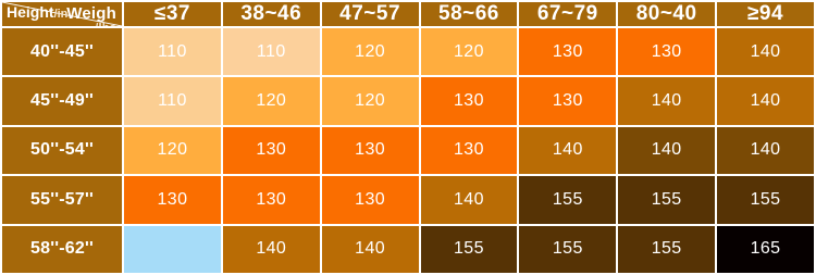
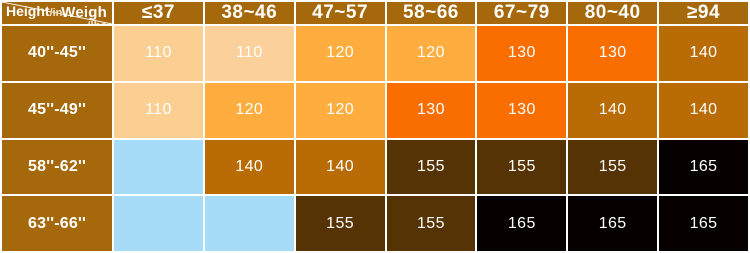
  Weigh Height/in	≤37	38~46	47~57	58~66	67~79	80~40	≥94
  40''-45''	110	110	120	120	130	130	140
  45''-49''	110	120	120	130	130	140	140
- 50''-54''	120	130	130	130	140	140	140
- 55''-57''	130	130	130	140	155	155	155
  58''-62''		140	140	155	155	155	165
+ 63''-66''			155	155	165	165	165
